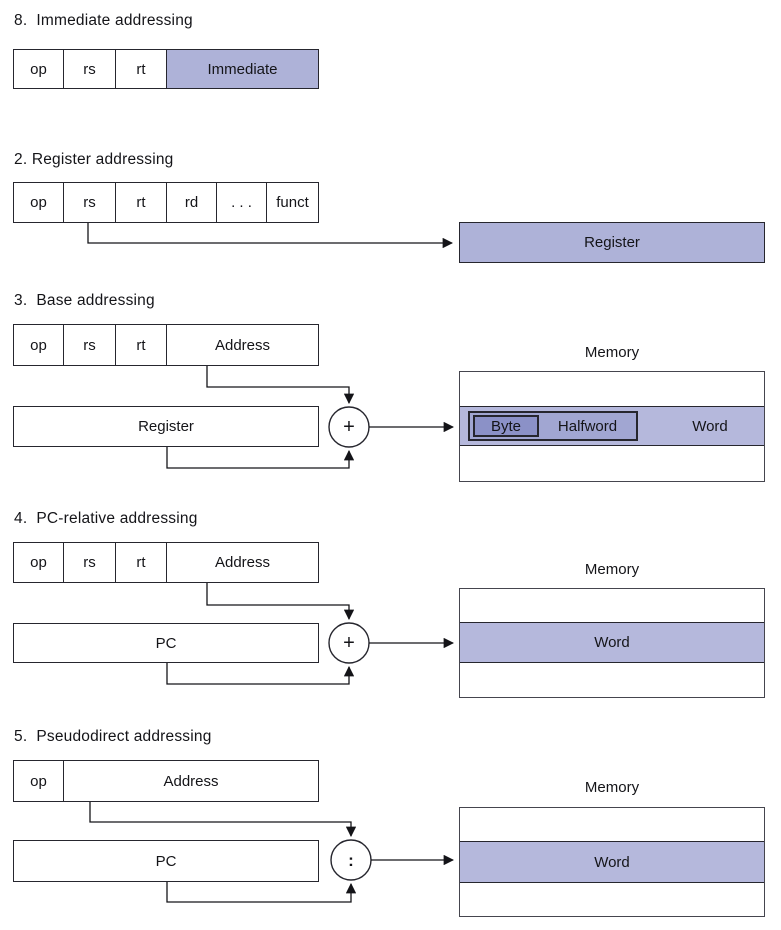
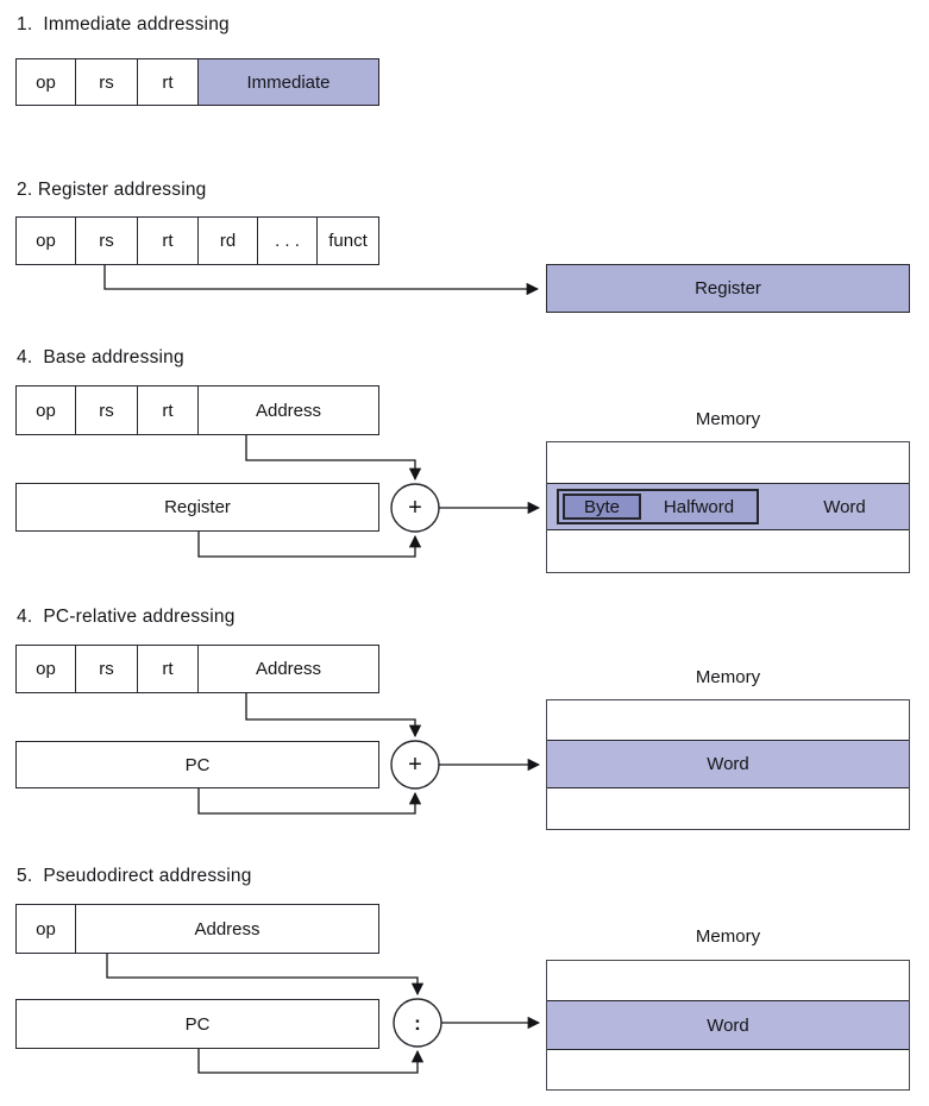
- 8. Immediate addressing
+ 1. Immediate addressing
  op
  rs
  rt
  Immediate
  2. Register addressing
  op
  rs
  rt
  rd
  . . .
  funct
  Register
- 3. Base addressing
+ 4. Base addressing
  op
  rs
  rt
  Address
  Register
  +
  Memory
  Byte
  Halfword
  Word
  4. PC-relative addressing
  op
  rs
  rt
  Address
  PC
  +
  Memory
  Word
  5. Pseudodirect addressing
  op
  Address
  PC
  :
  Memory
  Word
